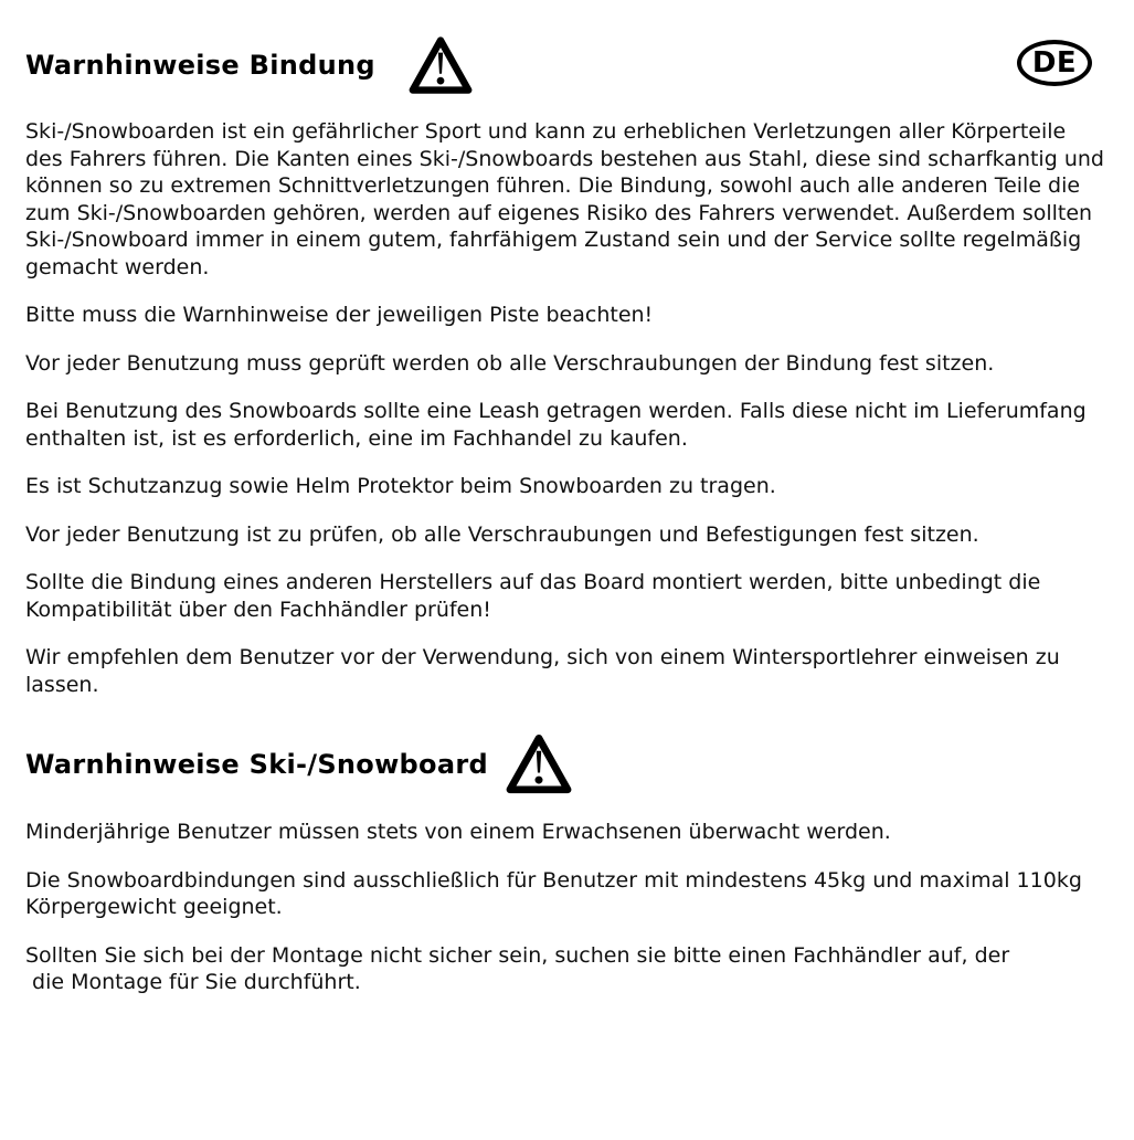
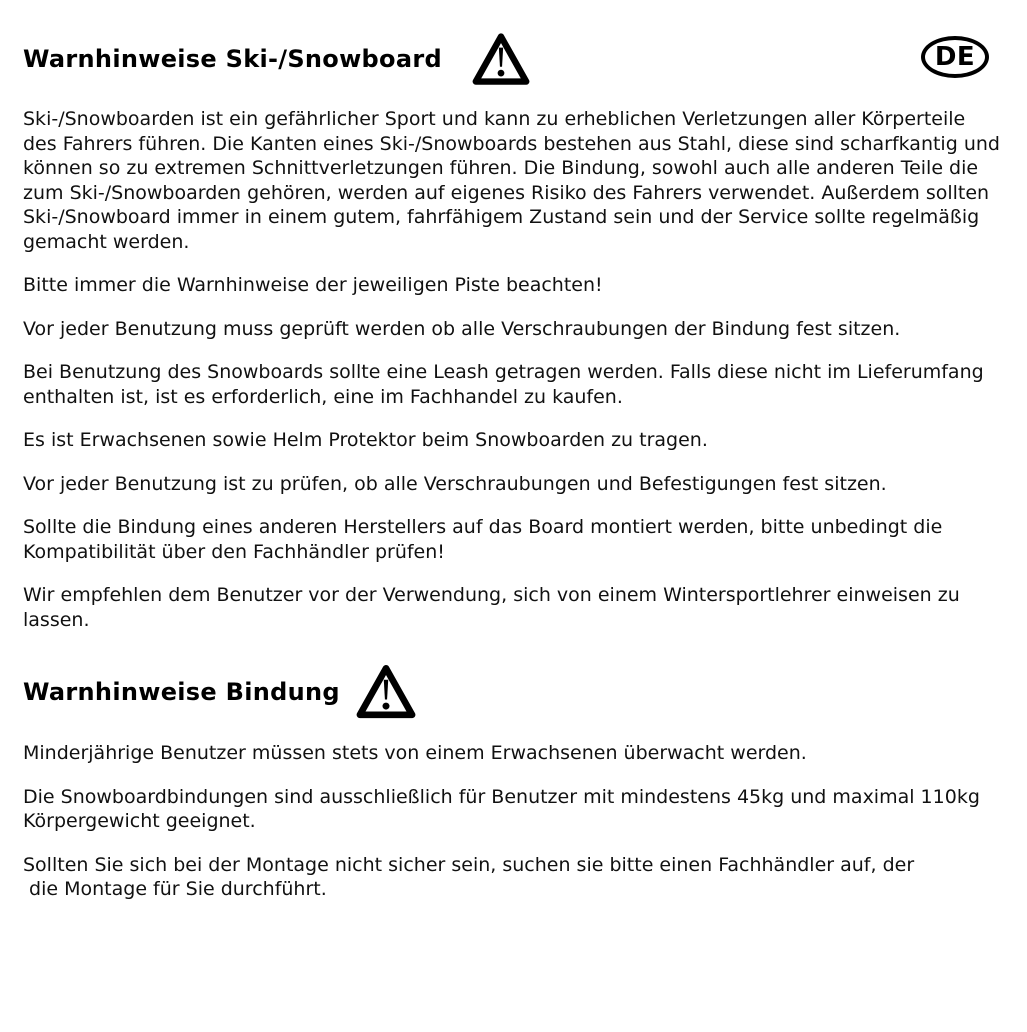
  DE
- Warnhinweise Bindung
+ Warnhinweise Ski-/Snowboard
  Ski-/Snowboarden ist ein gefährlicher Sport und kann zu erheblichen Verletzungen aller Körperteile
  des Fahrers führen. Die Kanten eines Ski-/Snowboards bestehen aus Stahl, diese sind scharfkantig und
  können so zu extremen Schnittverletzungen führen. Die Bindung, sowohl auch alle anderen Teile die
  zum Ski-/Snowboarden gehören, werden auf eigenes Risiko des Fahrers verwendet. Außerdem sollten
  Ski-/Snowboard immer in einem gutem, fahrfähigem Zustand sein und der Service sollte regelmäßig
  gemacht werden.
- Bitte muss die Warnhinweise der jeweiligen Piste beachten!
+ Bitte immer die Warnhinweise der jeweiligen Piste beachten!
  Vor jeder Benutzung muss geprüft werden ob alle Verschraubungen der Bindung fest sitzen.
  Bei Benutzung des Snowboards sollte eine Leash getragen werden. Falls diese nicht im Lieferumfang
  enthalten ist, ist es erforderlich, eine im Fachhandel zu kaufen.
- Es ist Schutzanzug sowie Helm Protektor beim Snowboarden zu tragen.
+ Es ist Erwachsenen sowie Helm Protektor beim Snowboarden zu tragen.
  Vor jeder Benutzung ist zu prüfen, ob alle Verschraubungen und Befestigungen fest sitzen.
  Sollte die Bindung eines anderen Herstellers auf das Board montiert werden, bitte unbedingt die
  Kompatibilität über den Fachhändler prüfen!
  Wir empfehlen dem Benutzer vor der Verwendung, sich von einem Wintersportlehrer einweisen zu
  lassen.
- Warnhinweise Ski-/Snowboard
+ Warnhinweise Bindung
  Minderjährige Benutzer müssen stets von einem Erwachsenen überwacht werden.
  Die Snowboardbindungen sind ausschließlich für Benutzer mit mindestens 45kg und maximal 110kg
  Körpergewicht geeignet.
  Sollten Sie sich bei der Montage nicht sicher sein, suchen sie bitte einen Fachhändler auf, der
  die Montage für Sie durchführt.
